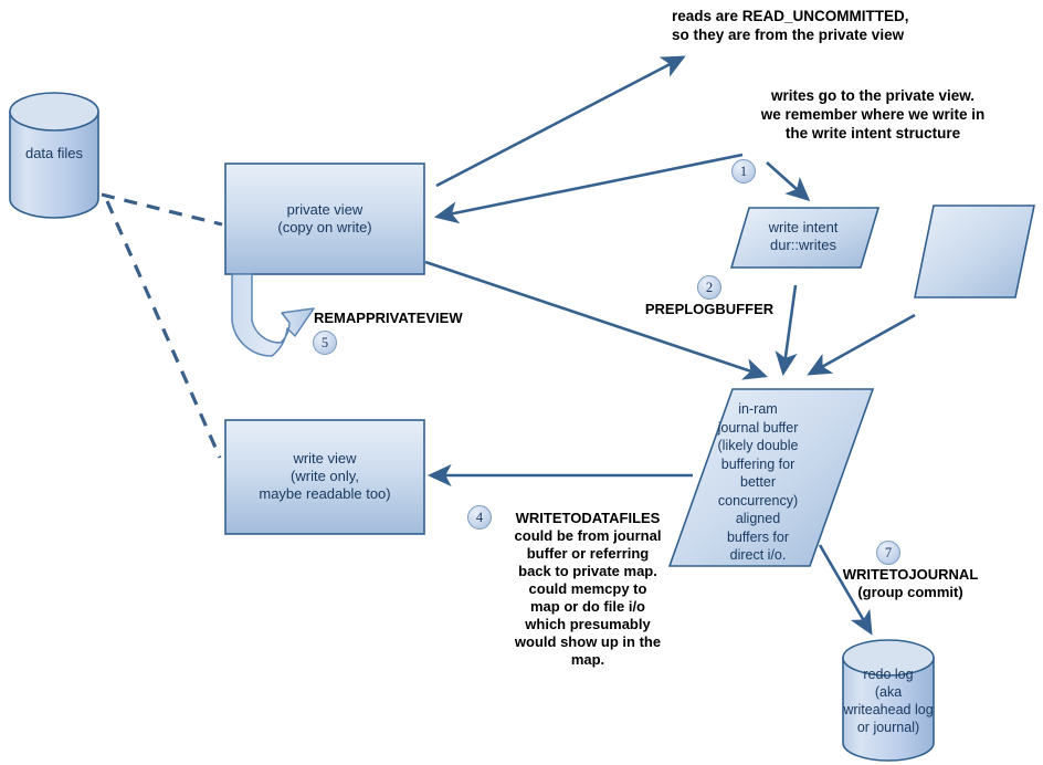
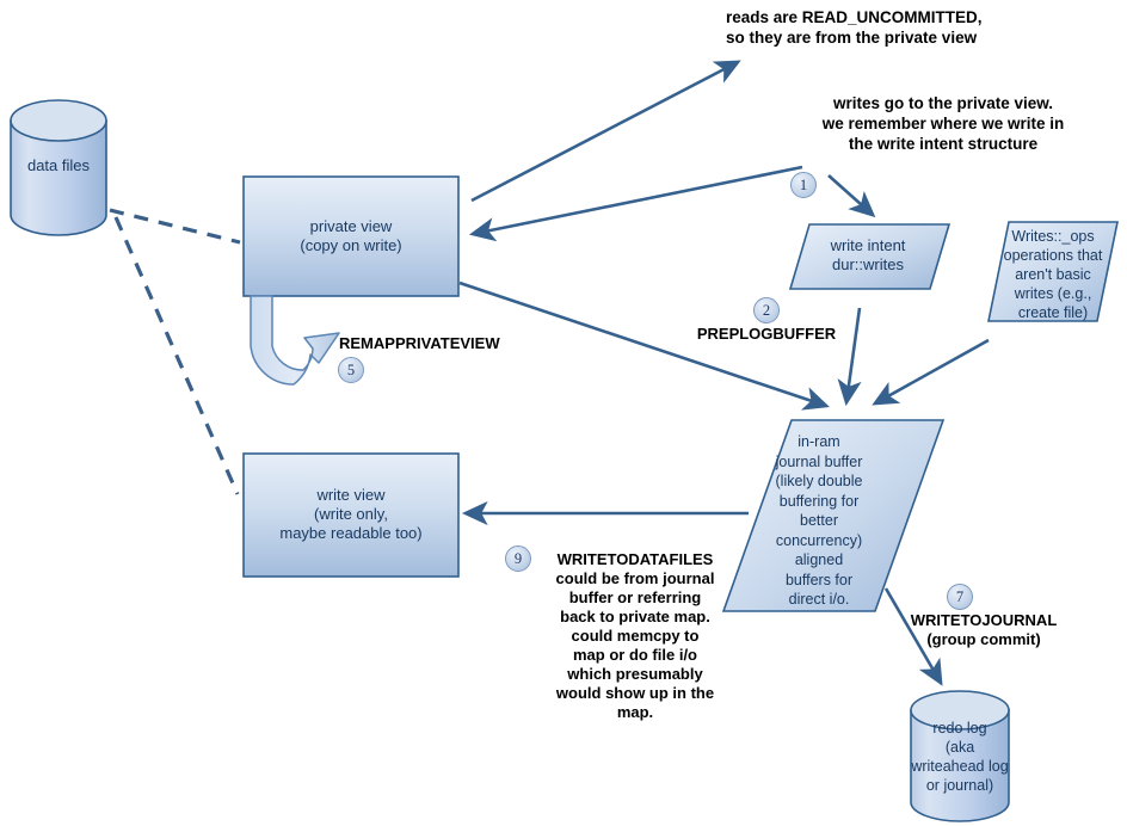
  reads are READ_UNCOMMITTED,
  so they are from the private view
  writes go to the private view.
  we remember where we write in
  the write intent structure
  data files
  private view
  (copy on write)
  write view
  (write only,
  maybe readable too)
  write intent
  dur::writes
+ Writes::_ops
+ operations that
+ aren't basic
+ writes (e.g.,
+ create file)
  in-ram
  journal buffer
  (likely double
  buffering for
  better
  concurrency)
  aligned
  buffers for
  direct i/o.
  redo log
  (aka
  writeahead log
  or journal)
  1
  2
  PREPLOGBUFFER
  7
  WRITETOJOURNAL
  (group commit)
- 4
+ 9
  WRITETODATAFILES
  could be from journal
  buffer or referring
  back to private map.
  could memcpy to
  map or do file i/o
  which presumably
  would show up in the
  map.
  5
  REMAPPRIVATEVIEW
